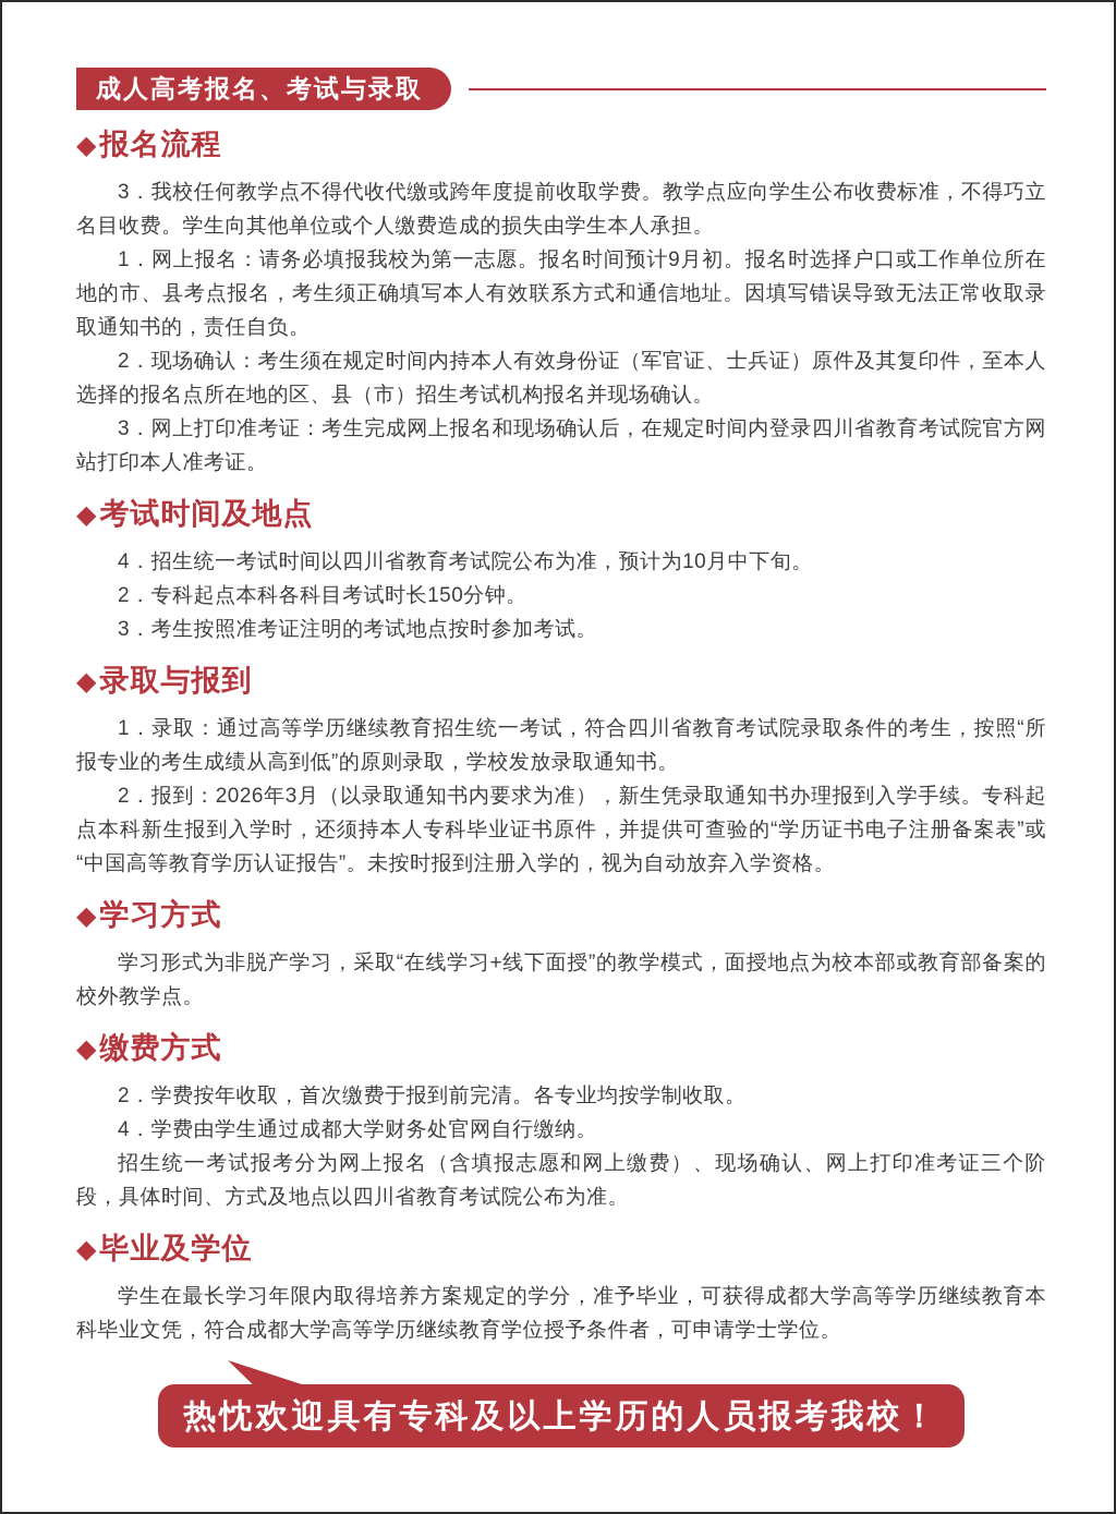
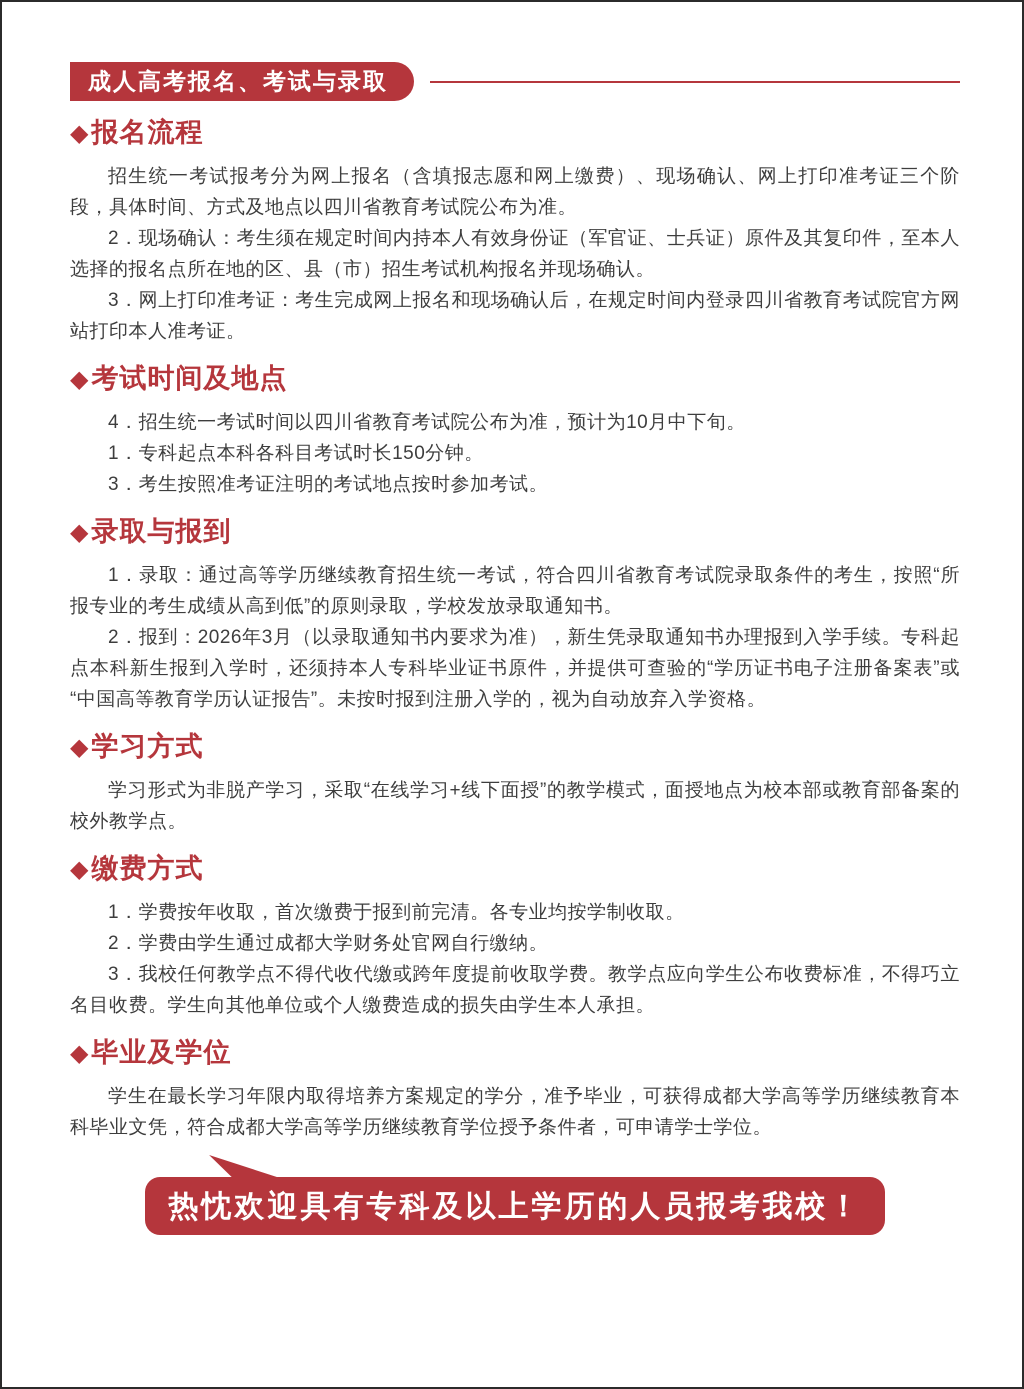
  成人高考报名、考试与录取
  ◆报名流程
- 3．我校任何教学点不得代收代缴或跨年度提前收取学费。教学点应向学生公布收费标准，不得巧立名目收费。学生向其他单位或个人缴费造成的损失由学生本人承担。
+ 招生统一考试报考分为网上报名（含填报志愿和网上缴费）、现场确认、网上打印准考证三个阶段，具体时间、方式及地点以四川省教育考试院公布为准。
- 1．网上报名：请务必填报我校为第一志愿。报名时间预计9月初。报名时选择户口或工作单位所在地的市、县考点报名，考生须正确填写本人有效联系方式和通信地址。因填写错误导致无法正常收取录取通知书的，责任自负。
  2．现场确认：考生须在规定时间内持本人有效身份证（军官证、士兵证）原件及其复印件，至本人选择的报名点所在地的区、县（市）招生考试机构报名并现场确认。
  3．网上打印准考证：考生完成网上报名和现场确认后，在规定时间内登录四川省教育考试院官方网站打印本人准考证。
  ◆考试时间及地点
  4．招生统一考试时间以四川省教育考试院公布为准，预计为10月中下旬。
- 2．专科起点本科各科目考试时长150分钟。
+ 1．专科起点本科各科目考试时长150分钟。
  3．考生按照准考证注明的考试地点按时参加考试。
  ◆录取与报到
  1．录取：通过高等学历继续教育招生统一考试，符合四川省教育考试院录取条件的考生，按照“所报专业的考生成绩从高到低”的原则录取，学校发放录取通知书。
  2．报到：2026年3月（以录取通知书内要求为准），新生凭录取通知书办理报到入学手续。专科起点本科新生报到入学时，还须持本人专科毕业证书原件，并提供可查验的“学历证书电子注册备案表”或“中国高等教育学历认证报告”。未按时报到注册入学的，视为自动放弃入学资格。
  ◆学习方式
  学习形式为非脱产学习，采取“在线学习+线下面授”的教学模式，面授地点为校本部或教育部备案的校外教学点。
  ◆缴费方式
- 2．学费按年收取，首次缴费于报到前完清。各专业均按学制收取。
+ 1．学费按年收取，首次缴费于报到前完清。各专业均按学制收取。
- 4．学费由学生通过成都大学财务处官网自行缴纳。
+ 2．学费由学生通过成都大学财务处官网自行缴纳。
- 招生统一考试报考分为网上报名（含填报志愿和网上缴费）、现场确认、网上打印准考证三个阶段，具体时间、方式及地点以四川省教育考试院公布为准。
+ 3．我校任何教学点不得代收代缴或跨年度提前收取学费。教学点应向学生公布收费标准，不得巧立名目收费。学生向其他单位或个人缴费造成的损失由学生本人承担。
  ◆毕业及学位
  学生在最长学习年限内取得培养方案规定的学分，准予毕业，可获得成都大学高等学历继续教育本科毕业文凭，符合成都大学高等学历继续教育学位授予条件者，可申请学士学位。
  热忱欢迎具有专科及以上学历的人员报考我校！
